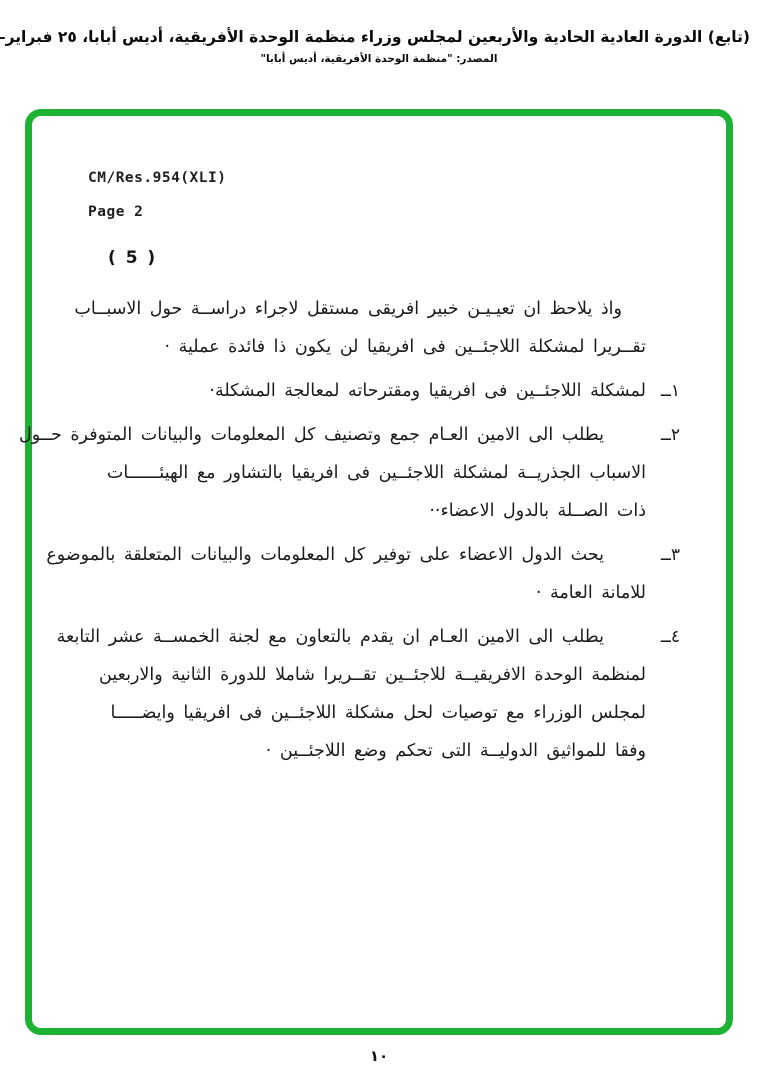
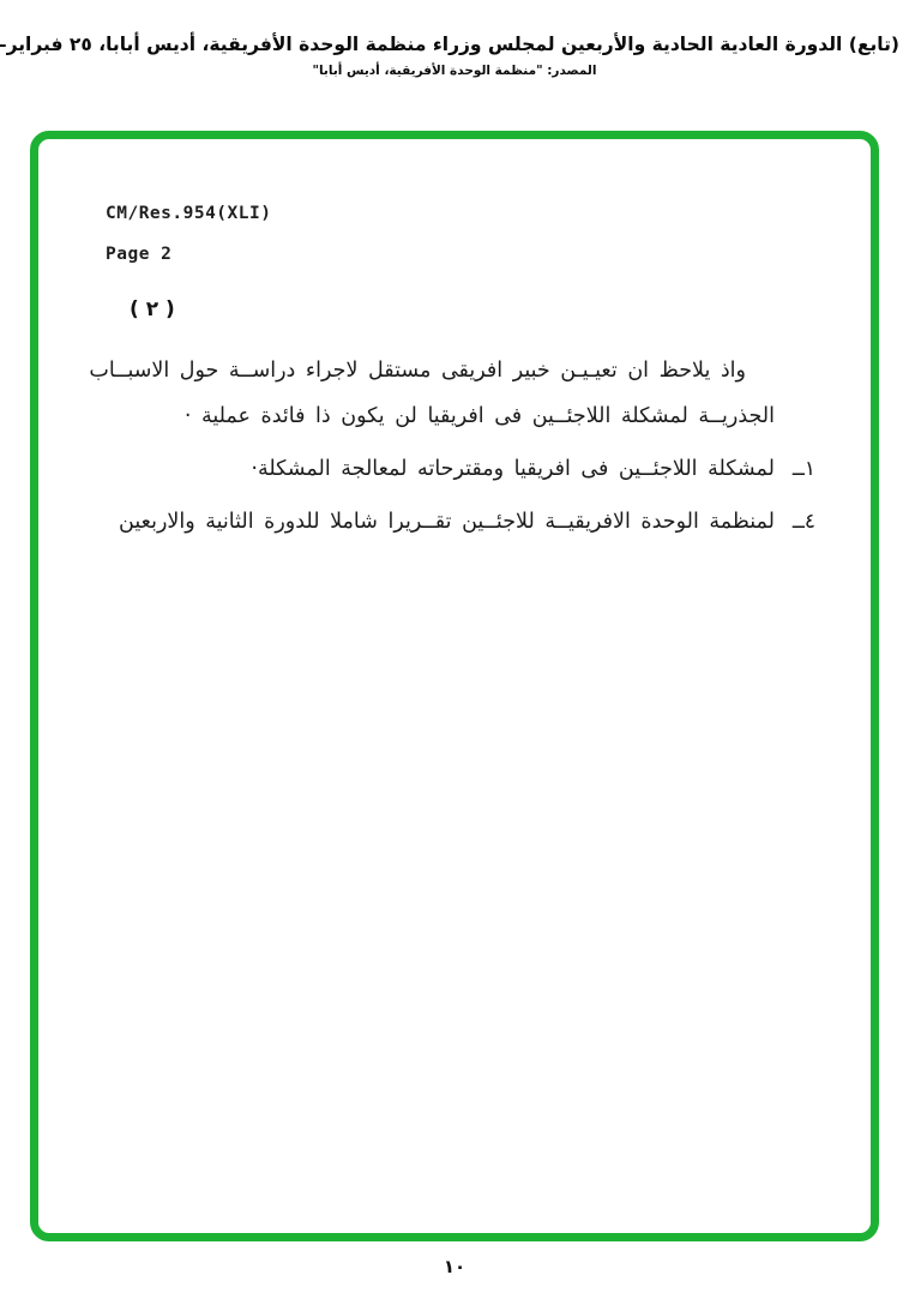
  (تابع) الدورة العادية الحادية والأربعين لمجلس وزراء منظمة الوحدة الأفريقية، أديس أبابا، ٢٥ فبراير–
  المصدر: "منظمة الوحدة الأفريقية، أديس أبابا"
  CM/Res.954(XLI)
  Page 2
- ( 5 )
+ ( ٢ )
  واذ يلاحظ ان تعيـيـن خبير افريقى مستقل لاجراء دراســة حول الاسبــاب
- تقــريرا لمشكلة اللاجئــين فى افريقيا لن يكون ذا فائدة عملية ·
+ الجذريــة لمشكلة اللاجئــين فى افريقيا لن يكون ذا فائدة عملية ·
  ١ــ
  لمشكلة اللاجئــين فى افريقيا ومقترحاته لمعالجة المشكلة·
- ٢ــ
- يطلب الى الامين العـام جمع وتصنيف كل المعلومات والبيانات المتوفرة حــول
- الاسباب الجذريــة لمشكلة اللاجئــين فى افريقيا بالتشاور مع الهيئــــــات
- ذات الصــلة بالدول الاعضاء··
- ٣ــ
- يحث الدول الاعضاء على توفير كل المعلومات والبيانات المتعلقة بالموضوع
- للامانة العامة ·
  ٤ــ
- يطلب الى الامين العـام ان يقدم بالتعاون مع لجنة الخمســة عشر التابعة
  لمنظمة الوحدة الافريقيــة للاجئــين تقــريرا شاملا للدورة الثانية والاربعين
- لمجلس الوزراء مع توصيات لحل مشكلة اللاجئــين فى افريقيا وايضـــــا
- وفقا للمواثيق الدوليــة التى تحكم وضع اللاجئــين ·
  ١٠
